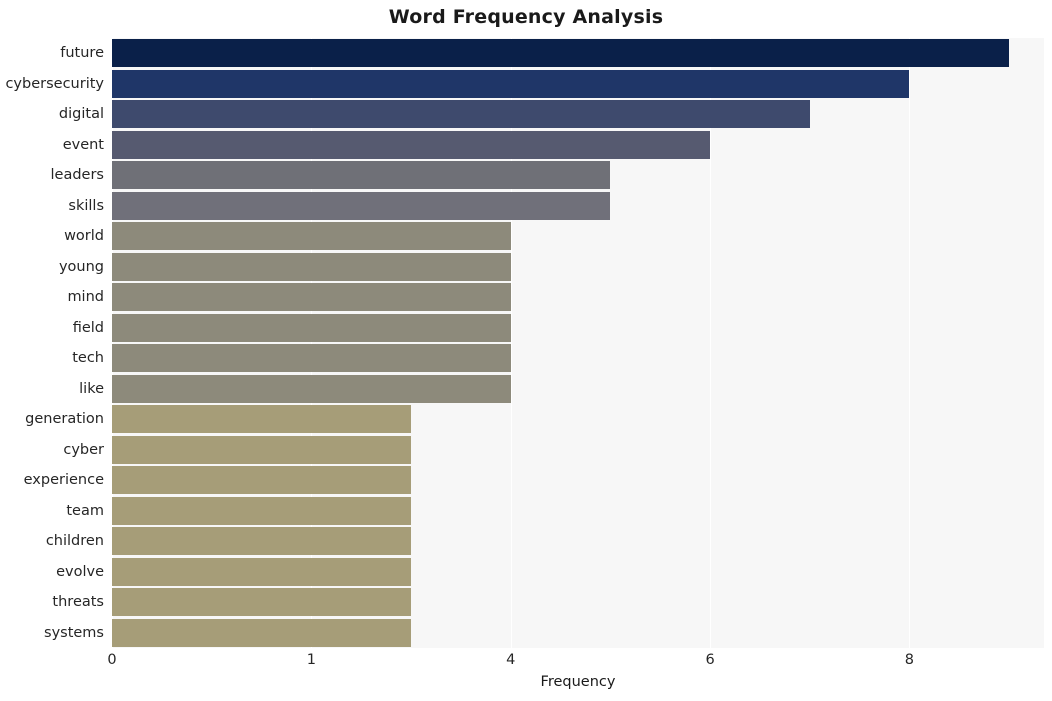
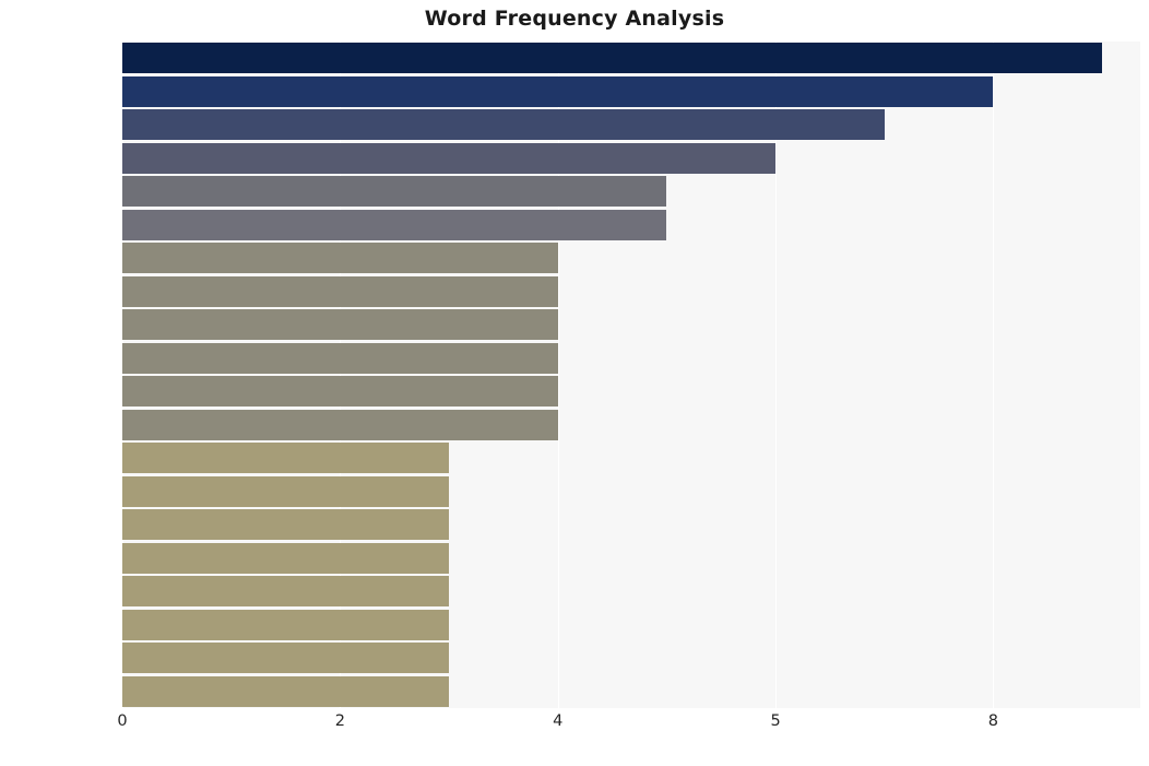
  Word Frequency Analysis
- future
- cybersecurity
- digital
- event
- leaders
- skills
- world
- young
- mind
- field
- tech
- like
- generation
- cyber
- experience
- team
- children
- evolve
- threats
- systems
  0
- 1
+ 2
  4
- 6
+ 5
  8
- Frequency
